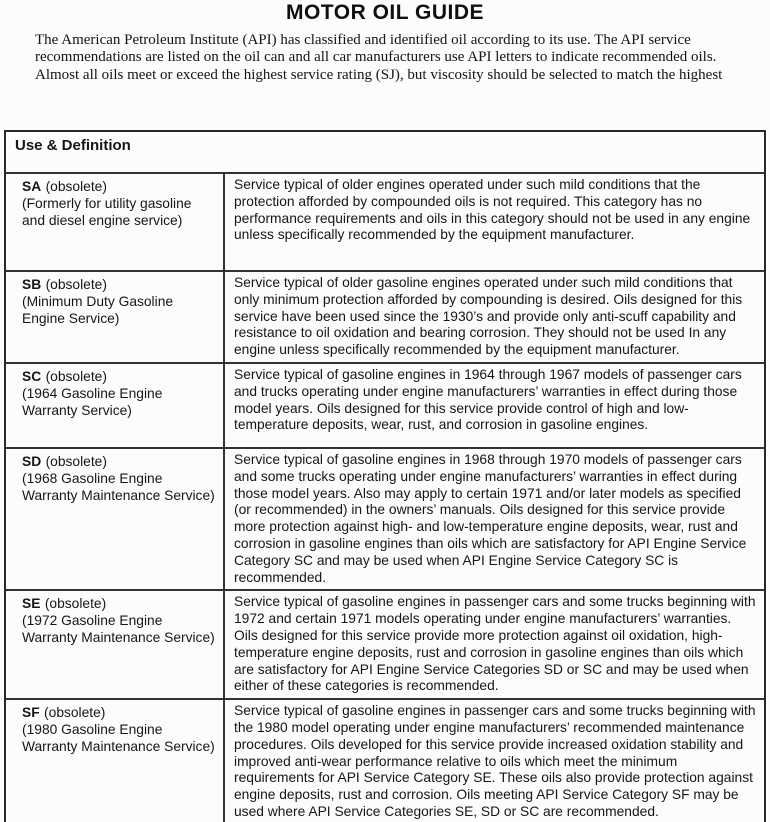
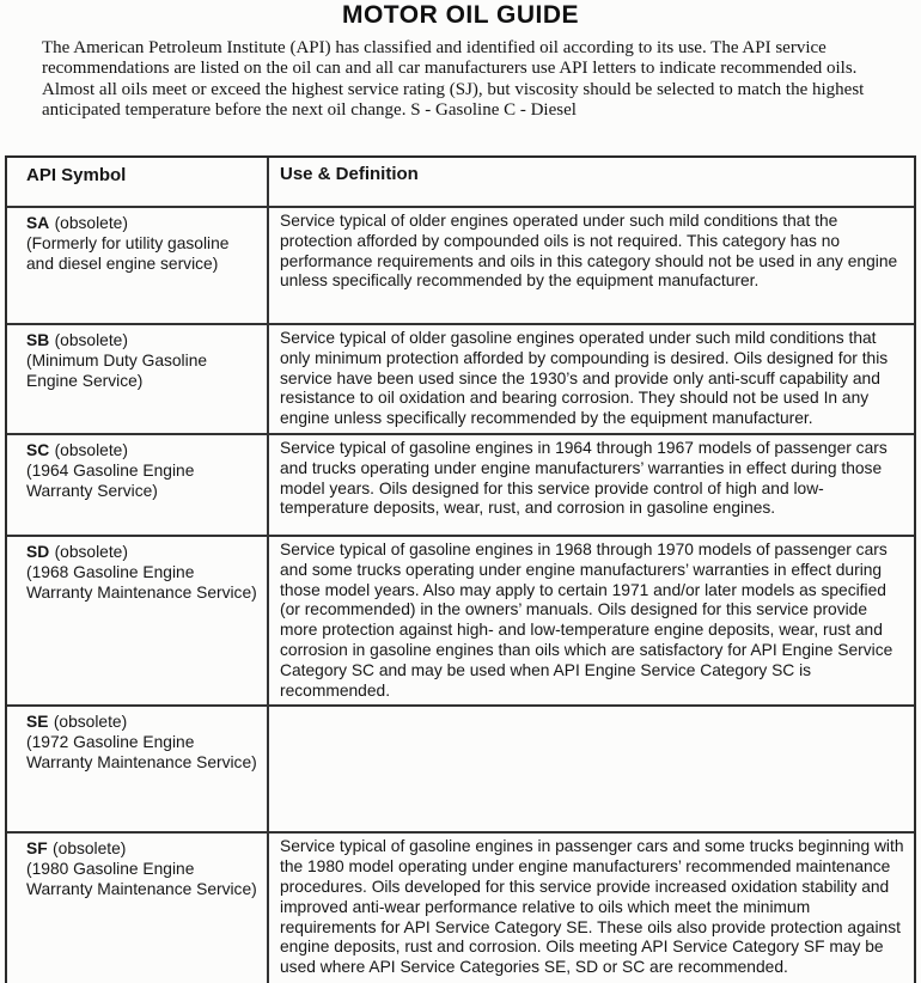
  MOTOR OIL GUIDE
  The American Petroleum Institute (API) has classified and identified oil according to its use. The API service
  recommendations are listed on the oil can and all car manufacturers use API letters to indicate recommended oils.
  Almost all oils meet or exceed the highest service rating (SJ), but viscosity should be selected to match the highest
+ anticipated temperature before the next oil change. S - Gasoline C - Diesel
+ API Symbol
  Use & Definition
  SA (obsolete)
  (Formerly for utility gasoline and diesel engine service)
  Service typical of older engines operated under such mild conditions that the protection afforded by compounded oils is not required. This category has no performance requirements and oils in this category should not be used in any engine unless specifically recommended by the equipment manufacturer.
  SB (obsolete)
  (Minimum Duty Gasoline Engine Service)
  Service typical of older gasoline engines operated under such mild conditions that only minimum protection afforded by compounding is desired. Oils designed for this service have been used since the 1930’s and provide only anti-scuff capability and resistance to oil oxidation and bearing corrosion. They should not be used In any engine unless specifically recommended by the equipment manufacturer.
  SC (obsolete)
  (1964 Gasoline Engine Warranty Service)
  Service typical of gasoline engines in 1964 through 1967 models of passenger cars and trucks operating under engine manufacturers’ warranties in effect during those model years. Oils designed for this service provide control of high and low-temperature deposits, wear, rust, and corrosion in gasoline engines.
  SD (obsolete)
  (1968 Gasoline Engine Warranty Maintenance Service)
  Service typical of gasoline engines in 1968 through 1970 models of passenger cars and some trucks operating under engine manufacturers’ warranties in effect during those model years. Also may apply to certain 1971 and/or later models as specified (or recommended) in the owners’ manuals. Oils designed for this service provide more protection against high- and low-temperature engine deposits, wear, rust and corrosion in gasoline engines than oils which are satisfactory for API Engine Service Category SC and may be used when API Engine Service Category SC is recommended.
  SE (obsolete)
  (1972 Gasoline Engine Warranty Maintenance Service)
- Service typical of gasoline engines in passenger cars and some trucks beginning with 1972 and certain 1971 models operating under engine manufacturers’ warranties. Oils designed for this service provide more protection against oil oxidation, high-temperature engine deposits, rust and corrosion in gasoline engines than oils which are satisfactory for API Engine Service Categories SD or SC and may be used when either of these categories is recommended.
  SF (obsolete)
  (1980 Gasoline Engine Warranty Maintenance Service)
  Service typical of gasoline engines in passenger cars and some trucks beginning with the 1980 model operating under engine manufacturers’ recommended maintenance procedures. Oils developed for this service provide increased oxidation stability and improved anti-wear performance relative to oils which meet the minimum requirements for API Service Category SE. These oils also provide protection against engine deposits, rust and corrosion. Oils meeting API Service Category SF may be used where API Service Categories SE, SD or SC are recommended.
